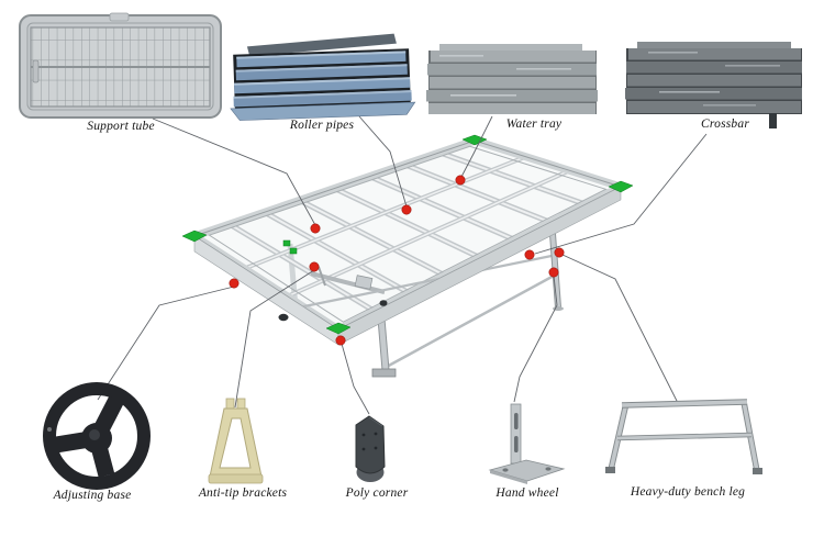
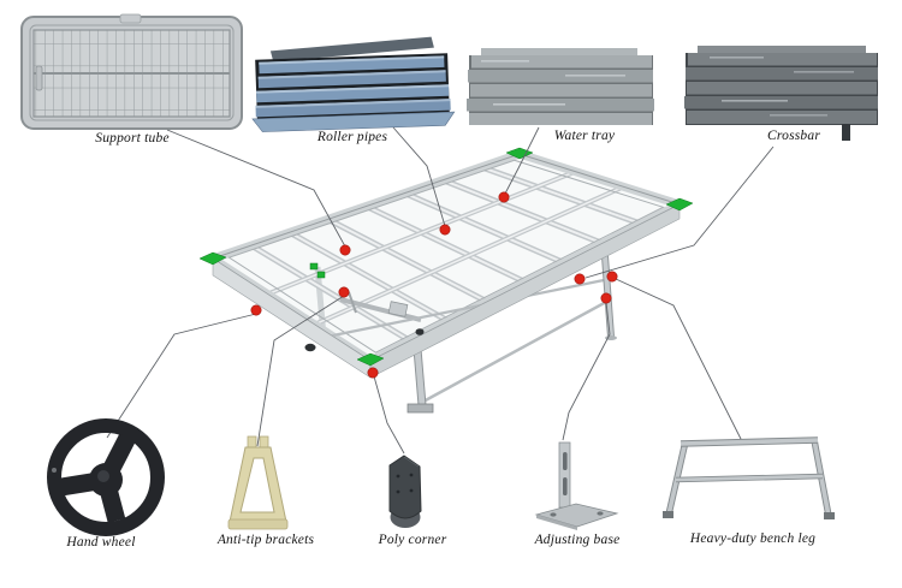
  Support tube
  Roller pipes
  Water tray
  Crossbar
- Adjusting base
+ Hand wheel
  Anti-tip brackets
  Poly corner
- Hand wheel
+ Adjusting base
  Heavy-duty bench leg
